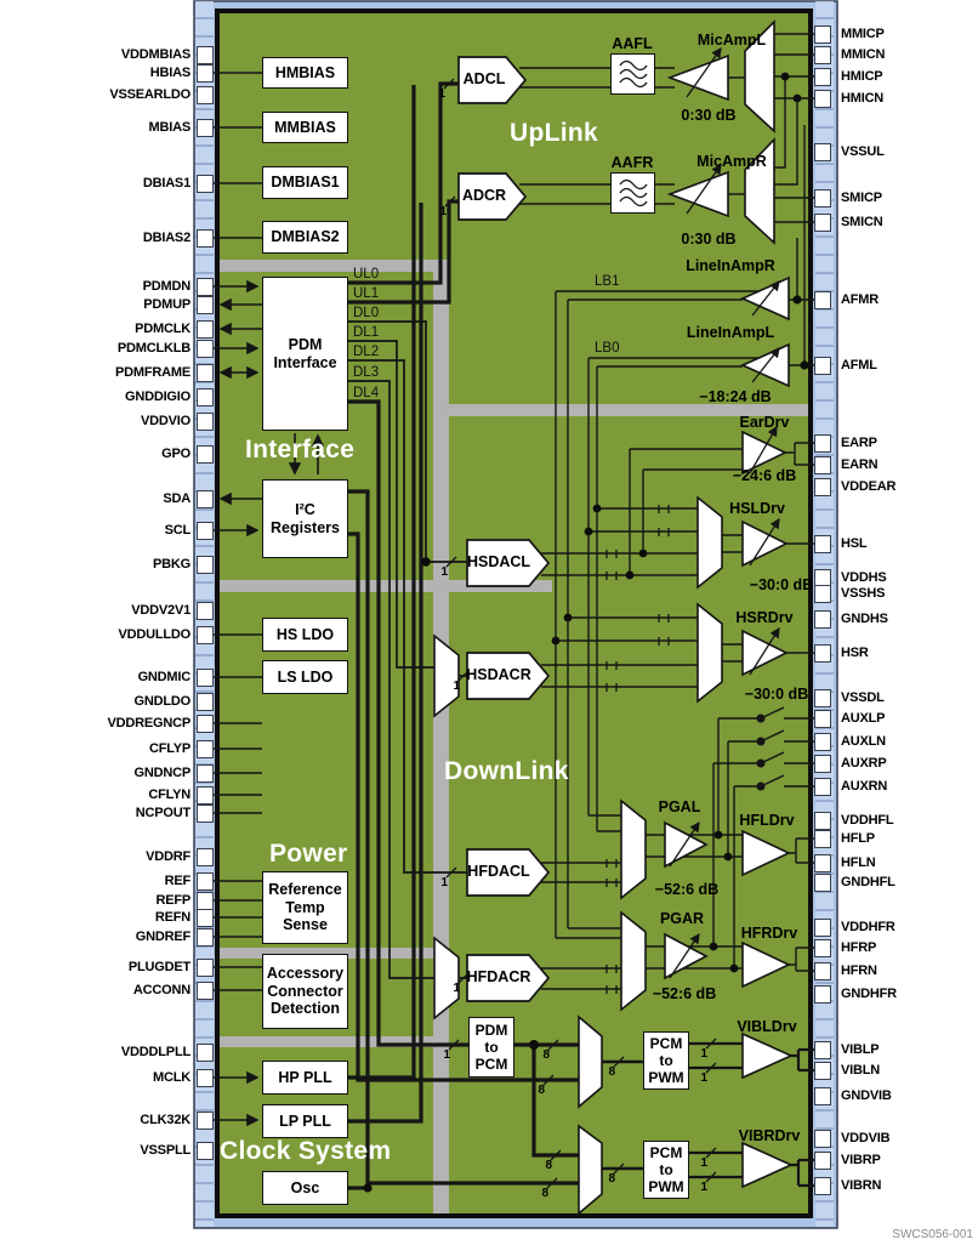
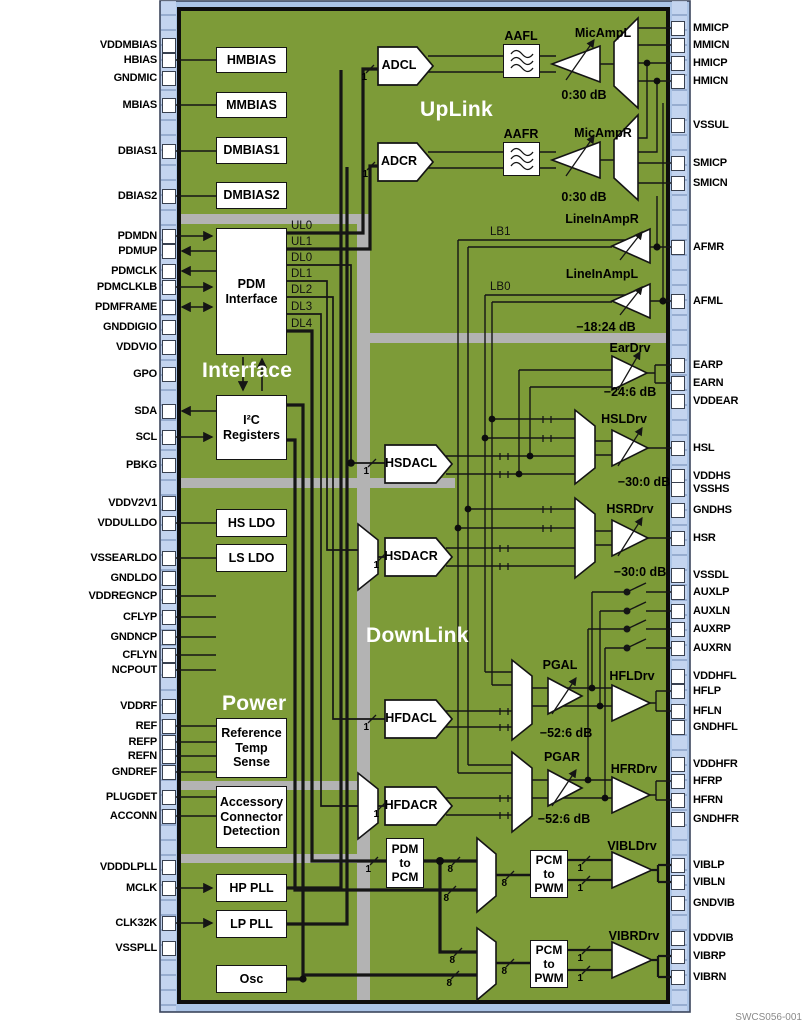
  VDDMBIAS
  HBIAS
- VSSEARLDO
+ GNDMIC
  MBIAS
  DBIAS1
  DBIAS2
  PDMDN
  PDMUP
  PDMCLK
  PDMCLKLB
  PDMFRAME
  GNDDIGIO
  VDDVIO
  GPO
  SDA
  SCL
  PBKG
  VDDV2V1
  VDDULLDO
- GNDMIC
+ VSSEARLDO
  GNDLDO
  VDDREGNCP
  CFLYP
  GNDNCP
  CFLYN
  NCPOUT
  VDDRF
  REF
  REFP
  REFN
  GNDREF
  PLUGDET
  ACCONN
  VDDDLPLL
  MCLK
  CLK32K
  VSSPLL
  MMICP
  MMICN
  HMICP
  HMICN
  VSSUL
  SMICP
  SMICN
  AFMR
  AFML
  EARP
  EARN
  VDDEAR
  HSL
  VDDHS
  VSSHS
  GNDHS
  HSR
  VSSDL
  AUXLP
  AUXLN
  AUXRP
  AUXRN
  VDDHFL
  HFLP
  HFLN
  GNDHFL
  VDDHFR
  HFRP
  HFRN
  GNDHFR
  VIBLP
  VIBLN
  GNDVIB
  VDDVIB
  VIBRP
  VIBRN
  HMBIAS
  MMBIAS
  DMBIAS1
  DMBIAS2
  PDM
  Interface
  I²C
  Registers
  HS LDO
  LS LDO
  Reference
  Temp
  Sense
  Accessory
  Connector
  Detection
  HP PLL
  LP PLL
  Osc
  PDM
  to
  PCM
  PCM
  to
  PWM
  PCM
  to
  PWM
  AAFL
  AAFR
  ADCL
  ADCR
  HSDACL
  HSDACR
  HFDACL
  HFDACR
  MicAmpL
  MicAmpR
  LineInAmpR
  LineInAmpL
  EarDrv
  HSLDrv
  HSRDrv
  PGAL
  PGAR
  HFLDrv
  HFRDrv
  VIBLDrv
  VIBRDrv
  0:30 dB
  0:30 dB
  −18:24 dB
  −24:6 dB
  −30:0 dB
  −30:0 dB
  −52:6 dB
  −52:6 dB
  UL0
  UL1
  DL0
  DL1
  DL2
  DL3
  DL4
  LB1
  LB0
  1
  1
  1
  1
  1
  1
  1
  8
  8
  8
  8
  8
  8
  1
  1
  1
  1
  UpLink
  Interface
  DownLink
  Power
- Clock System
  SWCS056-001
